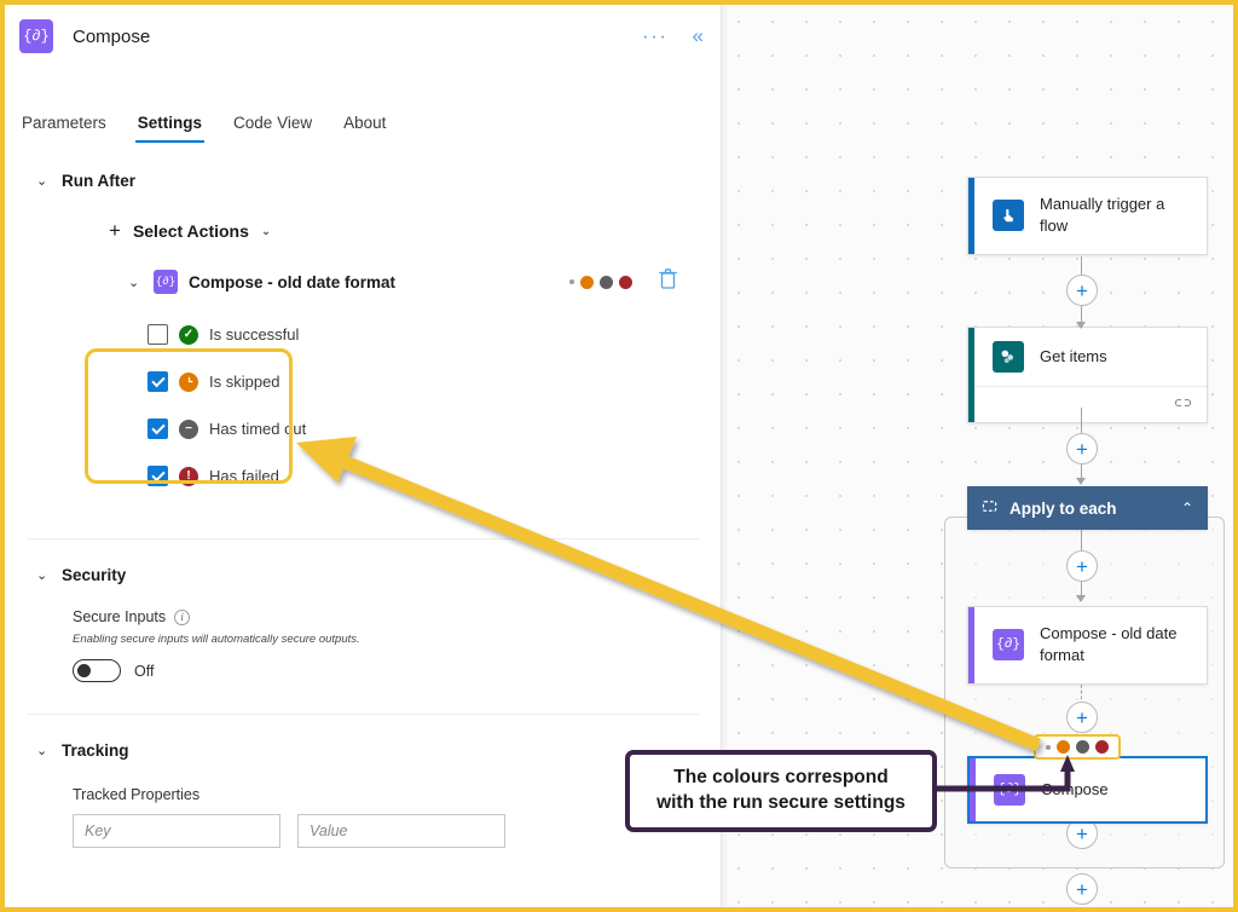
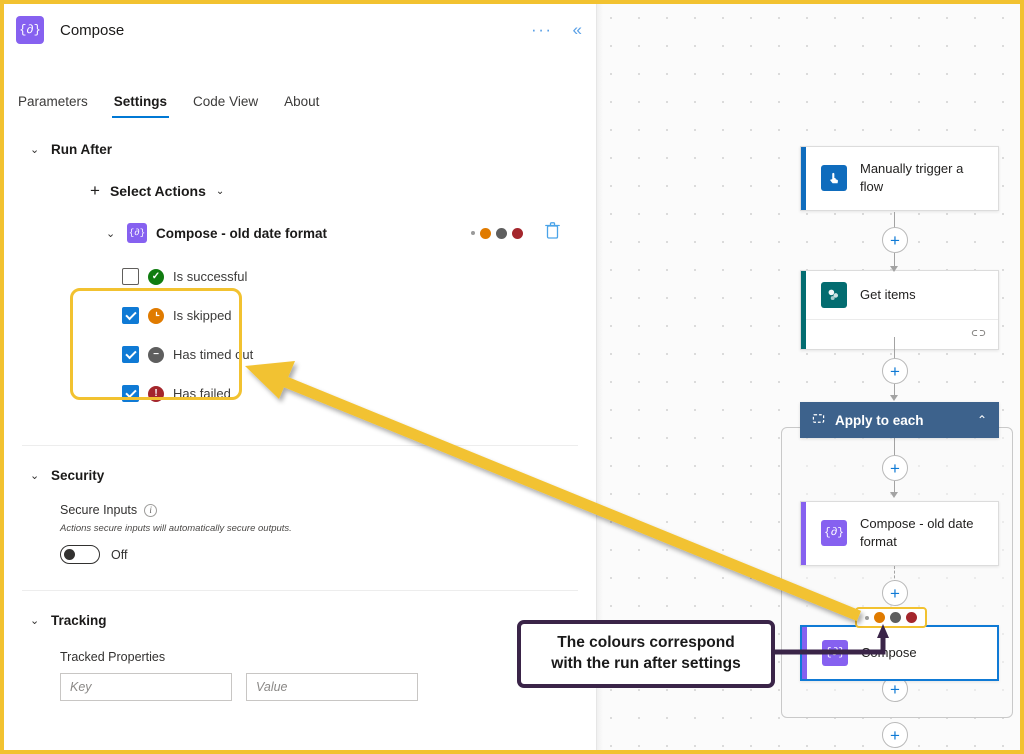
  {∂}
  Compose
  ···
  «
  Parameters
  Settings
  Code View
  About
  ⌄
  Run After
  +
  Select Actions
  ⌄
  ⌄
  {∂}
  Compose - old date format
  ✓
  Is successful
  Is skipped
  −
  Has timed out
  !
  Has failed
  ⌄
  Security
  Secure Inputs
  i
- Enabling secure inputs will automatically secure outputs.
+ Actions secure inputs will automatically secure outputs.
  Off
  ⌄
  Tracking
  Tracked Properties
  Key
  Value
  Manually trigger a flow
  +
  Get items
  +
  Apply to each
  ⌃
  +
  {∂}
  Compose - old date format
  +
  +
  +
  The colours correspond
- with the run secure settings
+ with the run after settings
